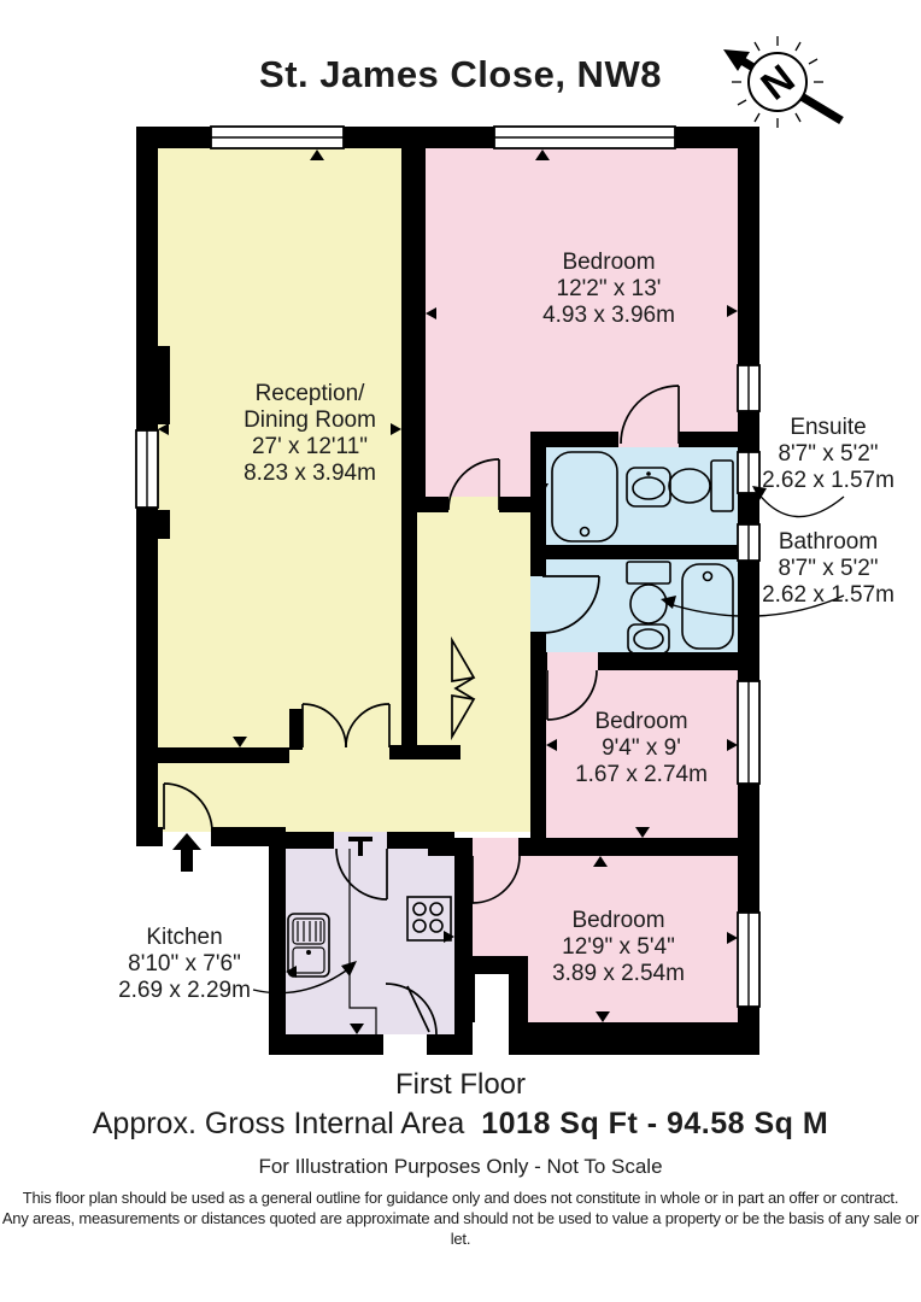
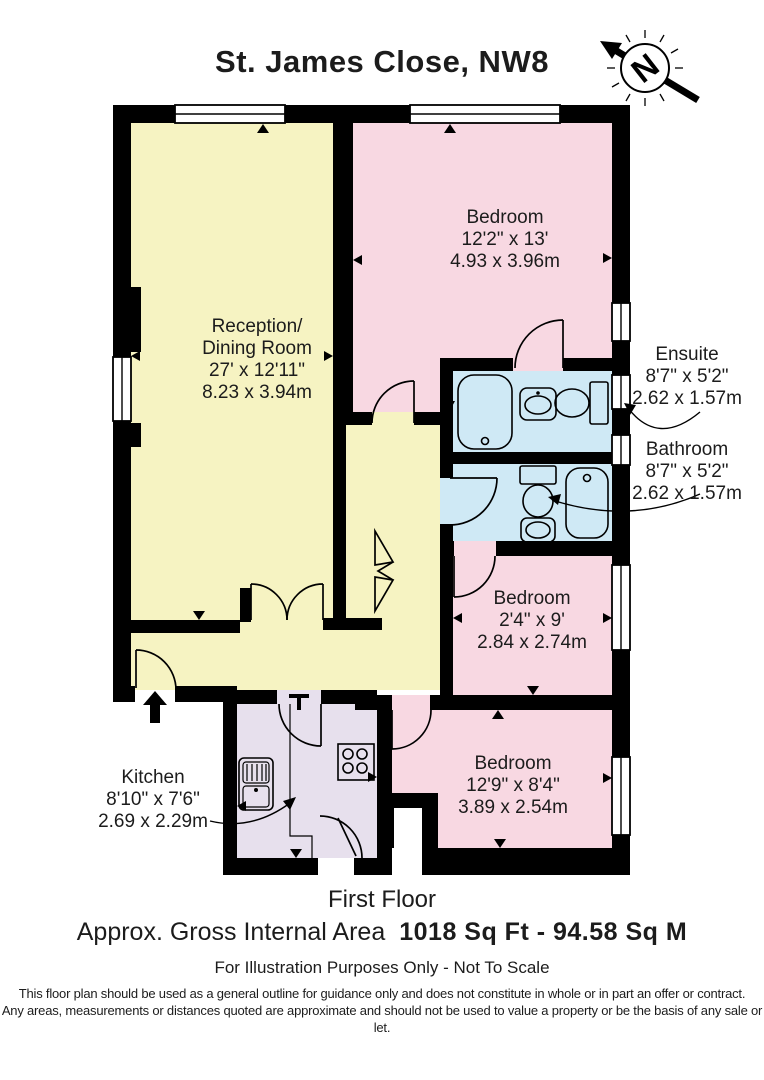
  St. James Close, NW8
  Reception/
  Dining Room
  27' x 12'11"
  8.23 x 3.94m
  Bedroom
  12'2" x 13'
  4.93 x 3.96m
  Ensuite
  8'7" x 5'2"
  2.62 x 1.57m
  Bathroom
  8'7" x 5'2"
  2.62 x 1.57m
  Bedroom
- 9'4" x 9'
+ 2'4" x 9'
- 1.67 x 2.74m
+ 2.84 x 2.74m
  Bedroom
- 12'9" x 5'4"
+ 12'9" x 8'4"
  3.89 x 2.54m
  Kitchen
  8'10" x 7'6"
  2.69 x 2.29m
  First Floor
  Approx. Gross Internal Area 1018 Sq Ft - 94.58 Sq M
  For Illustration Purposes Only - Not To Scale
  This floor plan should be used as a general outline for guidance only and does not constitute in whole or in part an offer or contract.
  Any areas, measurements or distances quoted are approximate and should not be used to value a property or be the basis of any sale or let.
